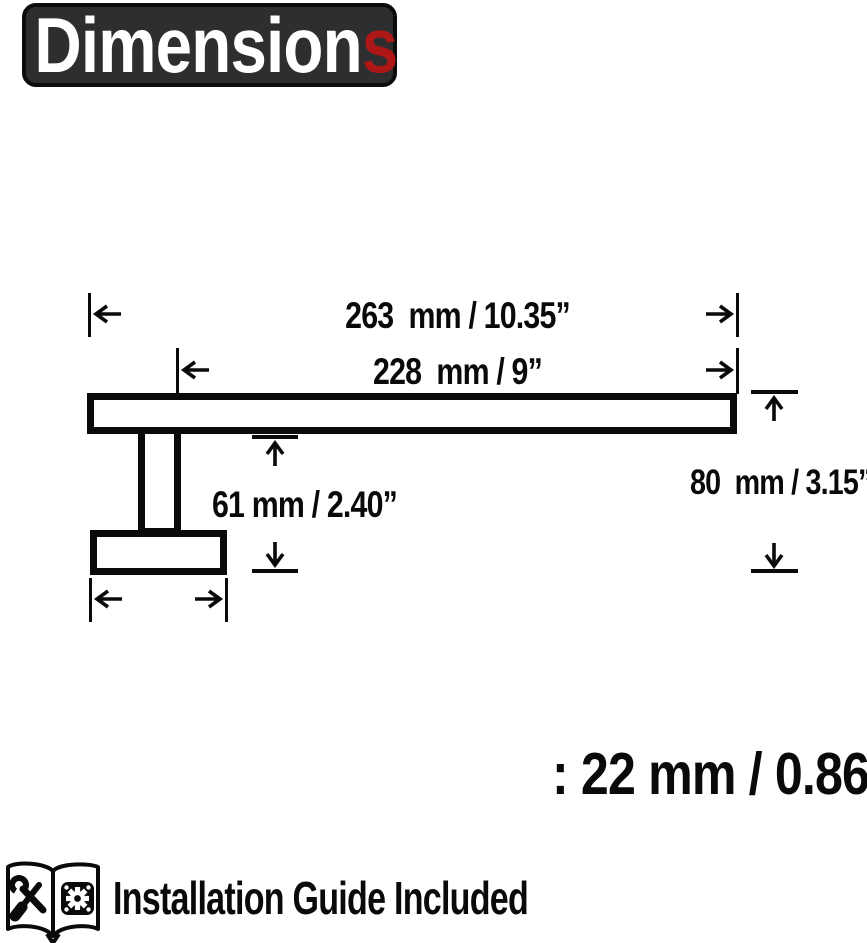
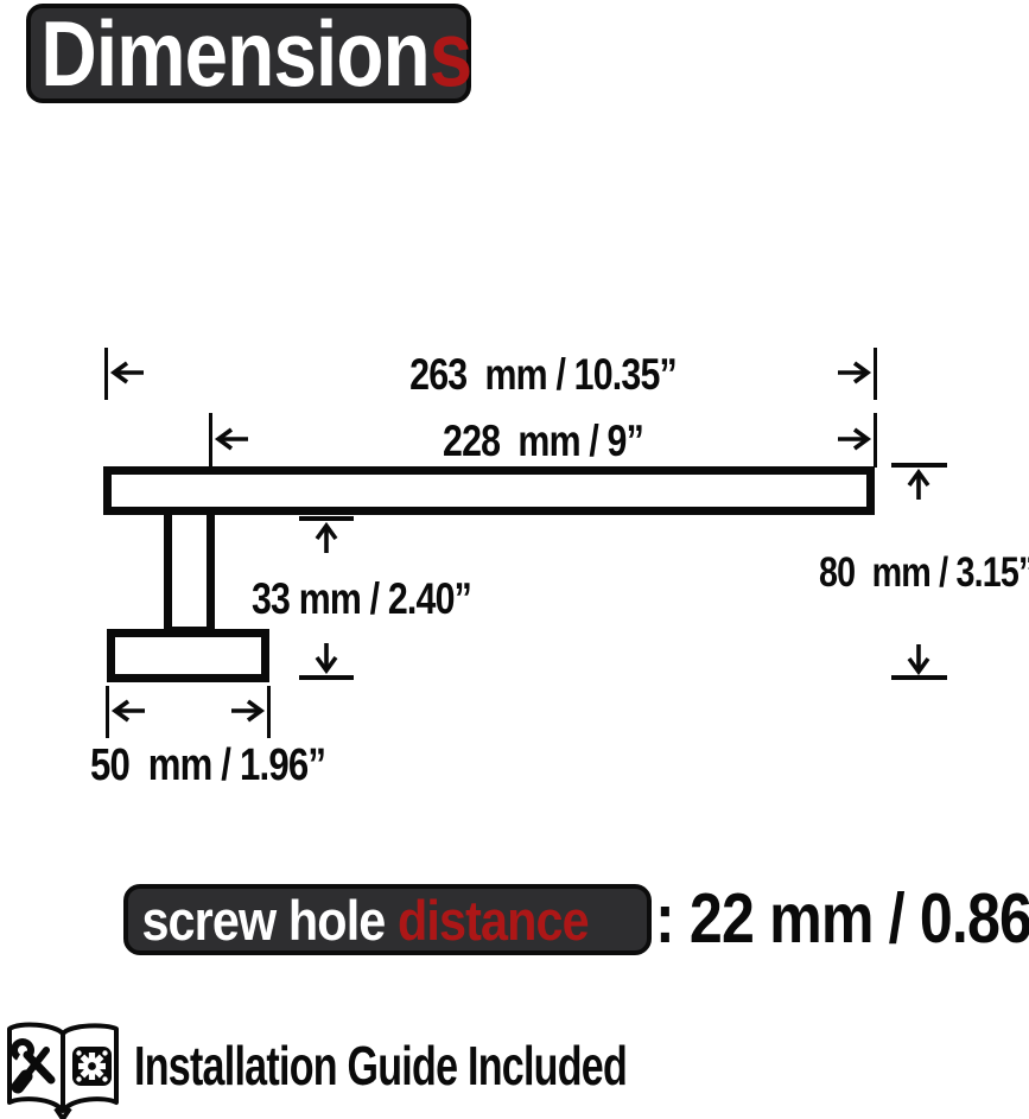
  Dimensions
  263 mm / 10.35”
  228 mm / 9”
- 61 mm / 2.40”
+ 33 mm / 2.40”
  80 mm / 3.15”
+ 50 mm / 1.96”
+ screw hole distance
  : 22 mm / 0.86
  Installation Guide Included
